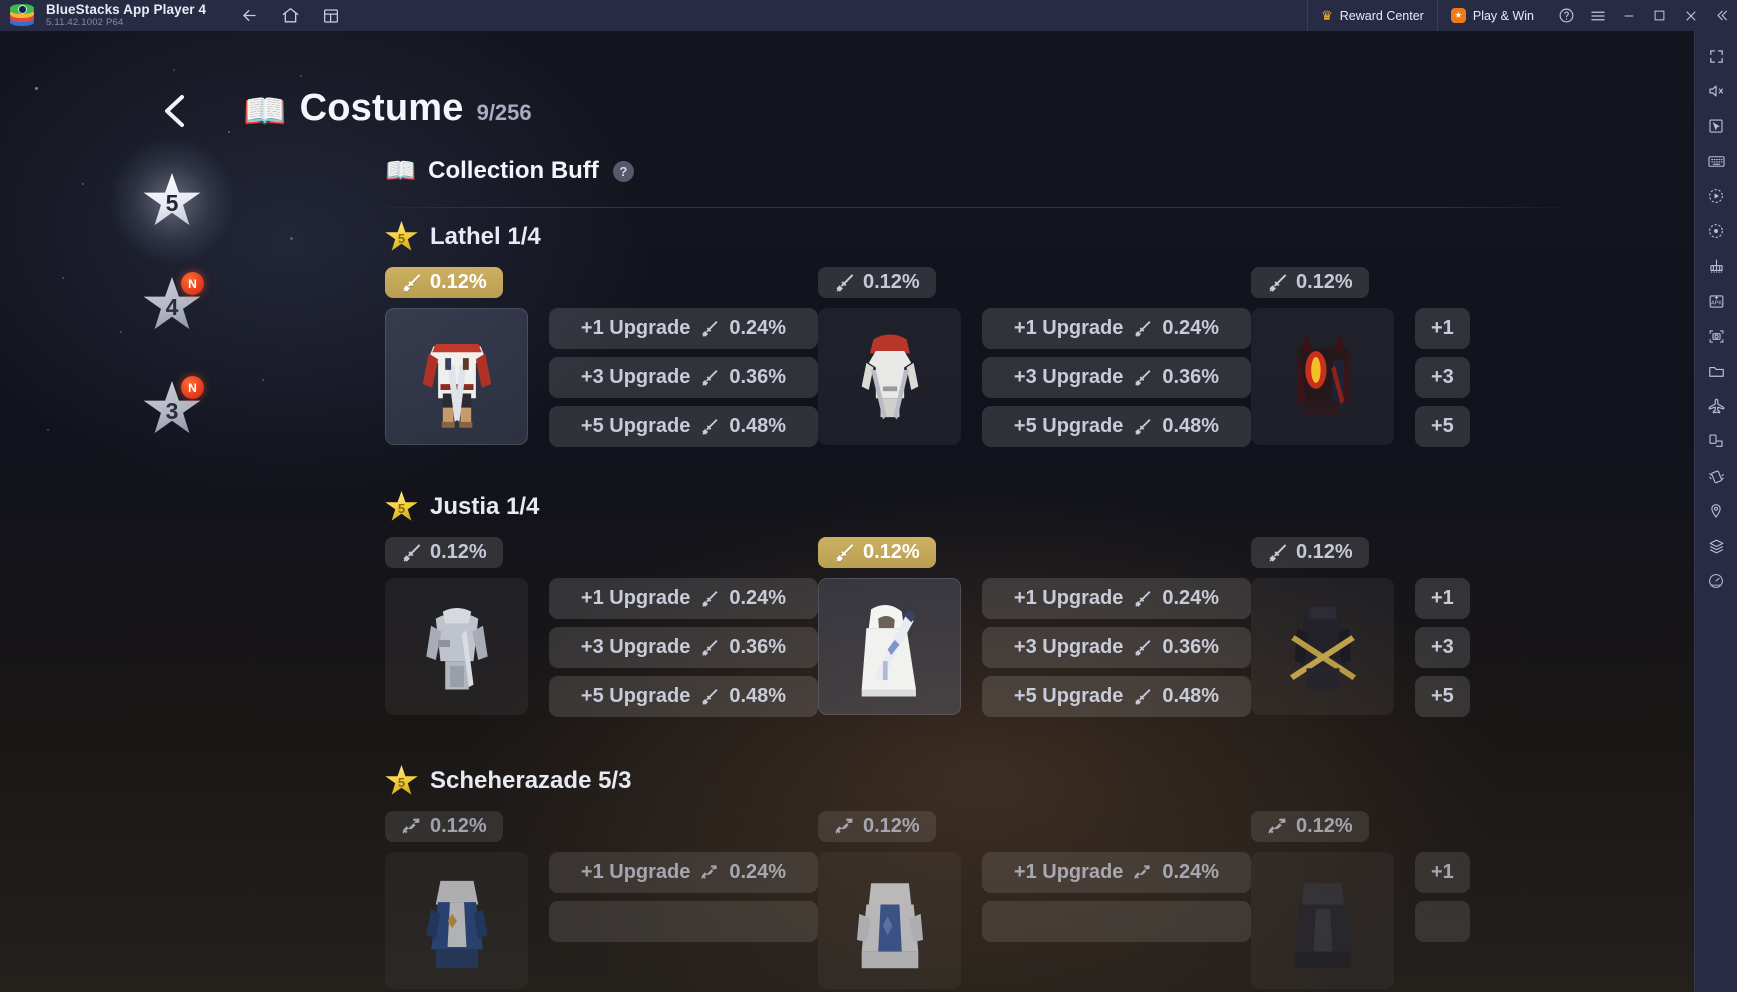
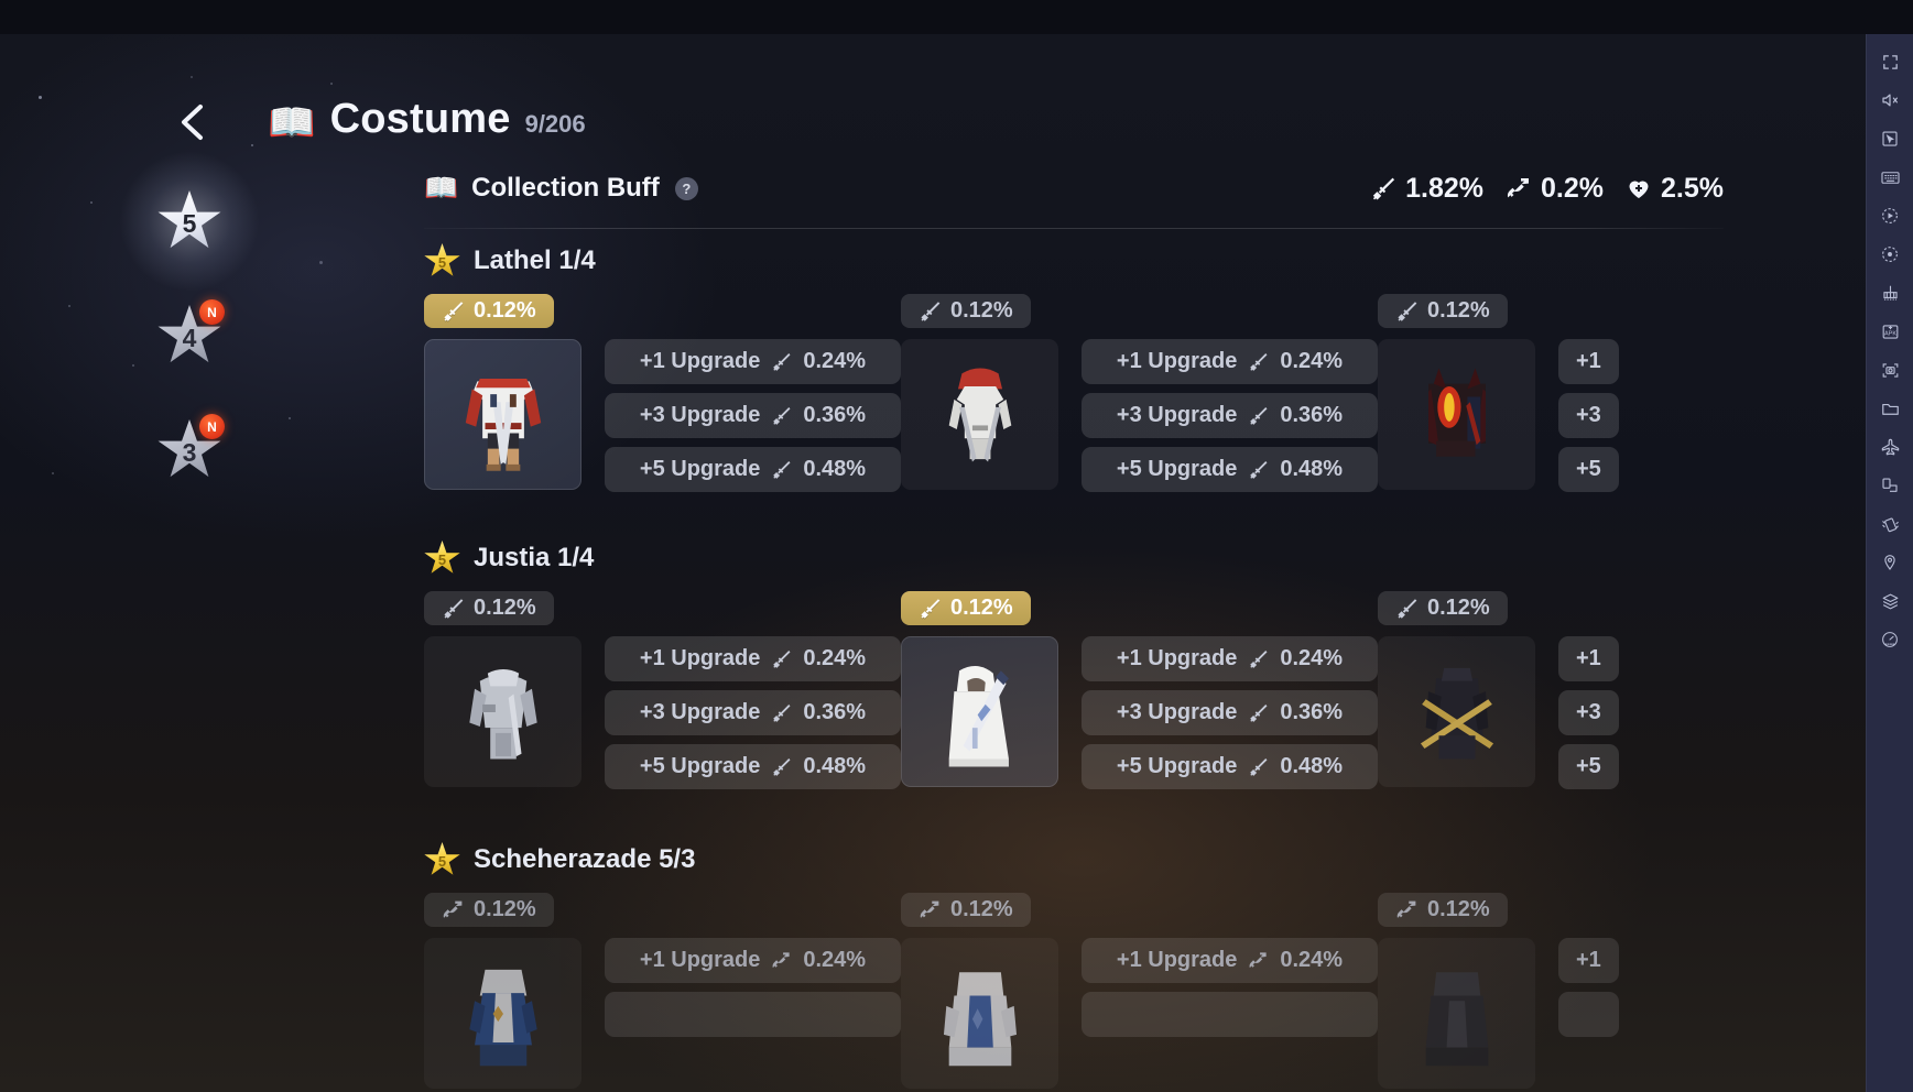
- BlueStacks App Player 4
- 5.11.42.1002 P64
- ♛
- Reward Center
- ★
- Play & Win
  5
  4
  N
  3
  N
  📖
  Costume
- 9/256
+ 9/206
  📖
  Collection Buff
  ?
+ 1.82%
+ 0.2%
+ 2.5%
  5
  Lathel 1/4
  0.12%
  +1 Upgrade
  0.24%
  +3 Upgrade
  0.36%
  +5 Upgrade
  0.48%
  0.12%
  +1 Upgrade
  0.24%
  +3 Upgrade
  0.36%
  +5 Upgrade
  0.48%
  0.12%
  +1
  +3
  +5
  5
  Justia 1/4
  0.12%
  +1 Upgrade
  0.24%
  +3 Upgrade
  0.36%
  +5 Upgrade
  0.48%
  0.12%
  +1 Upgrade
  0.24%
  +3 Upgrade
  0.36%
  +5 Upgrade
  0.48%
  0.12%
  +1
  +3
  +5
  5
  Scheherazade 5/3
  0.12%
  +1 Upgrade
  0.24%
  0.12%
  +1 Upgrade
  0.24%
  0.12%
  +1
